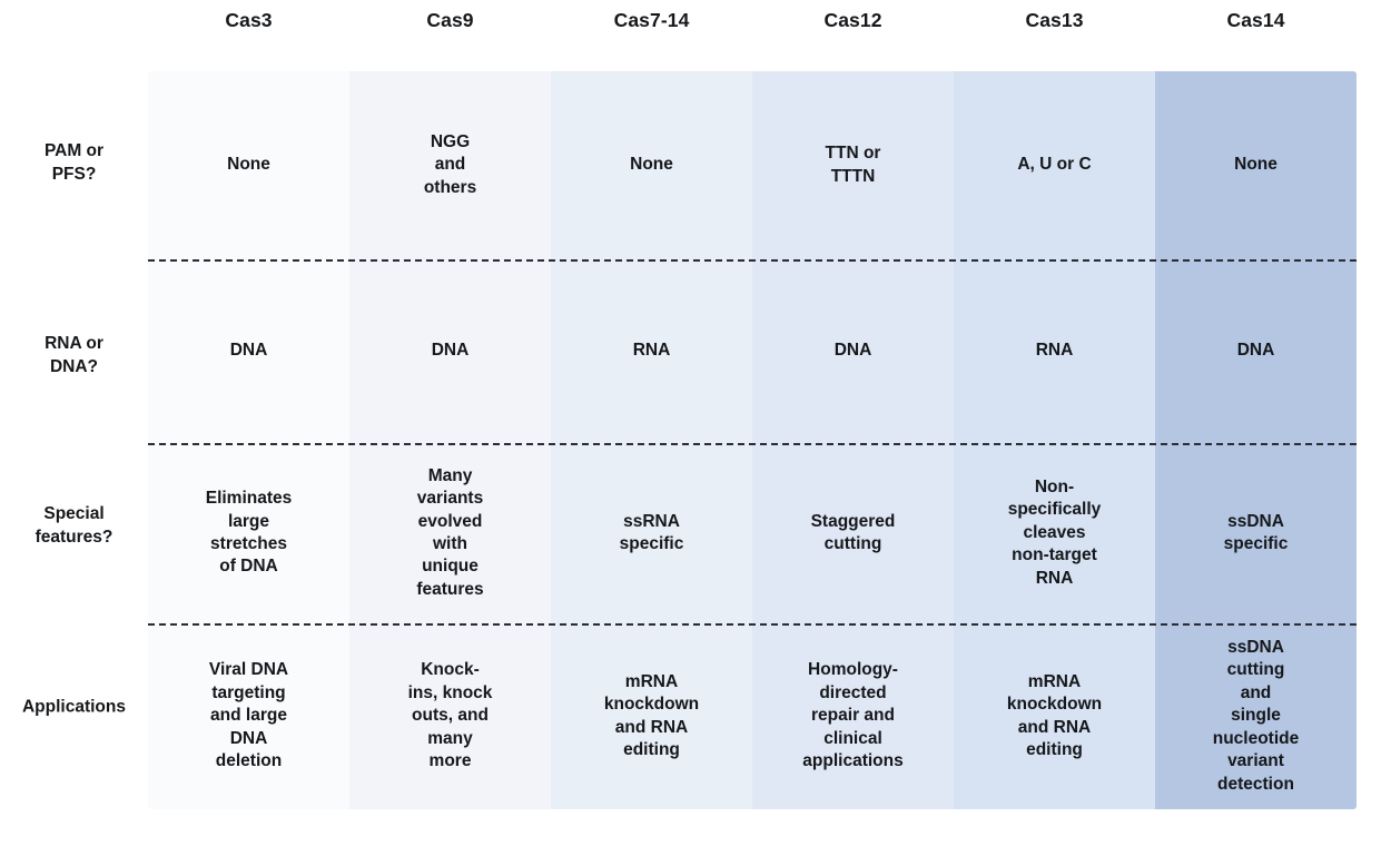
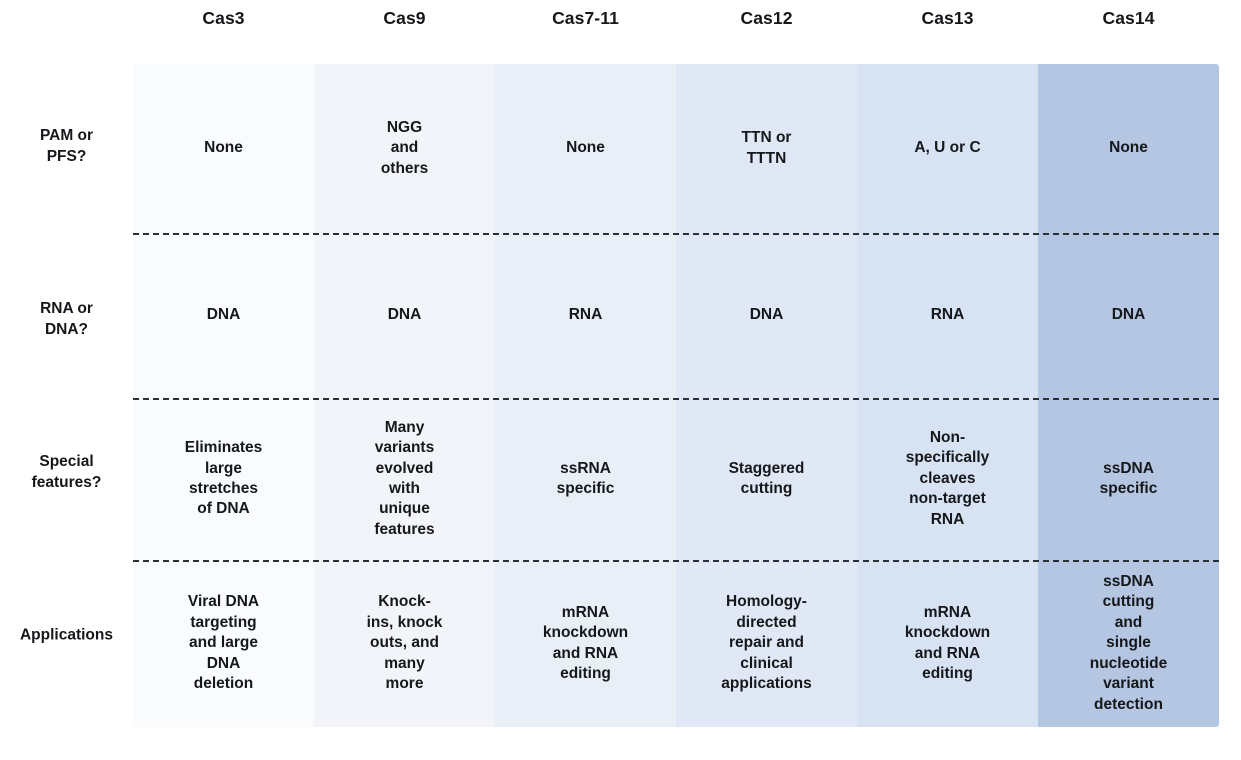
  Cas3
  Cas9
- Cas7-14
+ Cas7-11
  Cas12
  Cas13
  Cas14
  None
  DNA
  Eliminates
  large
  stretches
  of DNA
  Viral DNA
  targeting
  and large
  DNA
  deletion
  NGG
  and
  others
  DNA
  Many
  variants
  evolved
  with
  unique
  features
  Knock-
  ins, knock
  outs, and
  many
  more
  None
  RNA
  ssRNA
  specific
  mRNA
  knockdown
  and RNA
  editing
  TTN or
  TTTN
  DNA
  Staggered
  cutting
  Homology-
  directed
  repair and
  clinical
  applications
  A, U or C
  RNA
  Non-
  specifically
  cleaves
  non-target
  RNA
  mRNA
  knockdown
  and RNA
  editing
  None
  DNA
  ssDNA
  specific
  ssDNA
  cutting
  and
  single
  nucleotide
  variant
  detection
  PAM or
  PFS?
  RNA or
  DNA?
  Special
  features?
  Applications
